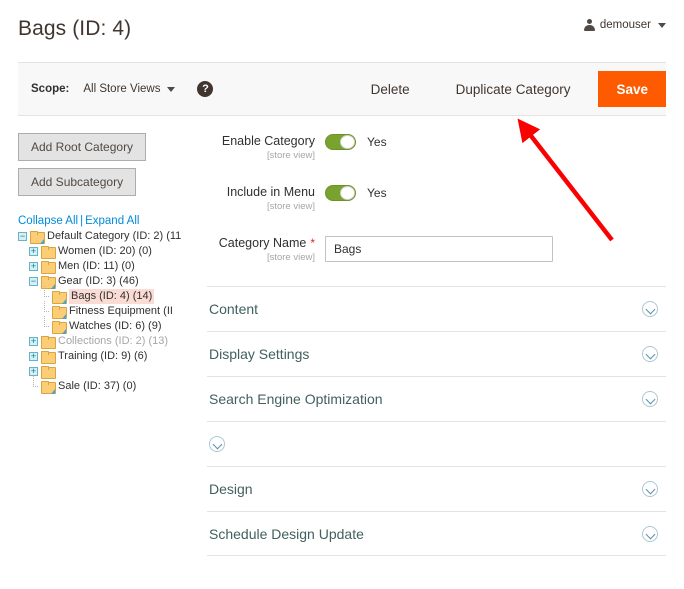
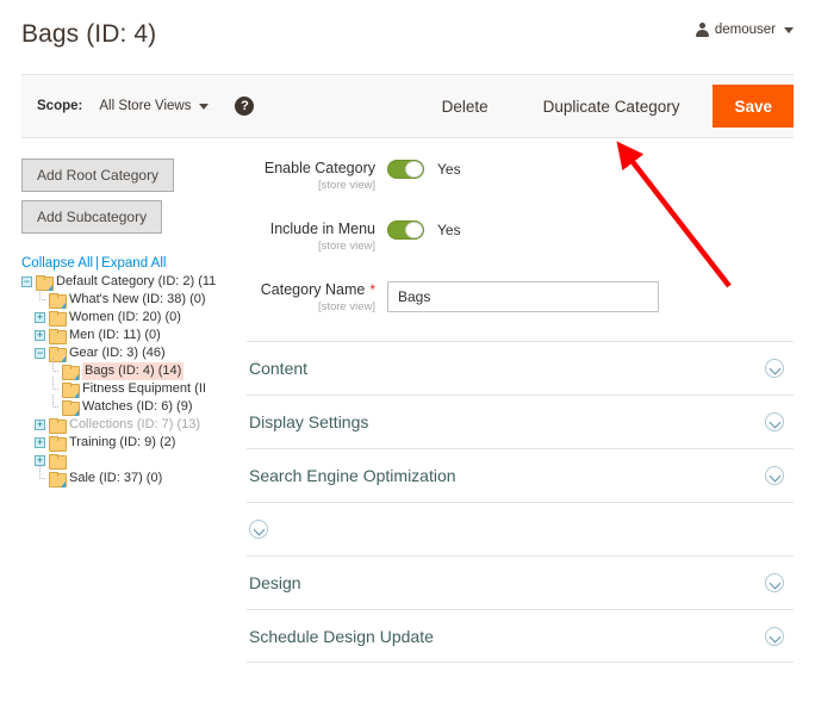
  Bags (ID: 4)
  demouser
  Scope:
  All Store Views
  ?
  Delete
  Duplicate Category
  Save
  Add Root Category
  Add Subcategory
  Collapse All | Expand All
  −
  Default Category (ID: 2) (11
+ What's New (ID: 38) (0)
  +
  Women (ID: 20) (0)
  +
  Men (ID: 11) (0)
  −
  Gear (ID: 3) (46)
  Bags (ID: 4) (14)
  Fitness Equipment (II
  Watches (ID: 6) (9)
  +
- Collections (ID: 2) (13)
+ Collections (ID: 7) (13)
  +
- Training (ID: 9) (6)
+ Training (ID: 9) (2)
  +
  Sale (ID: 37) (0)
  Enable Category
  [store view]
  Yes
  Include in Menu
  [store view]
  Yes
  Category Name *
  [store view]
  Bags
  Content
  Display Settings
  Search Engine Optimization
  Design
  Schedule Design Update
